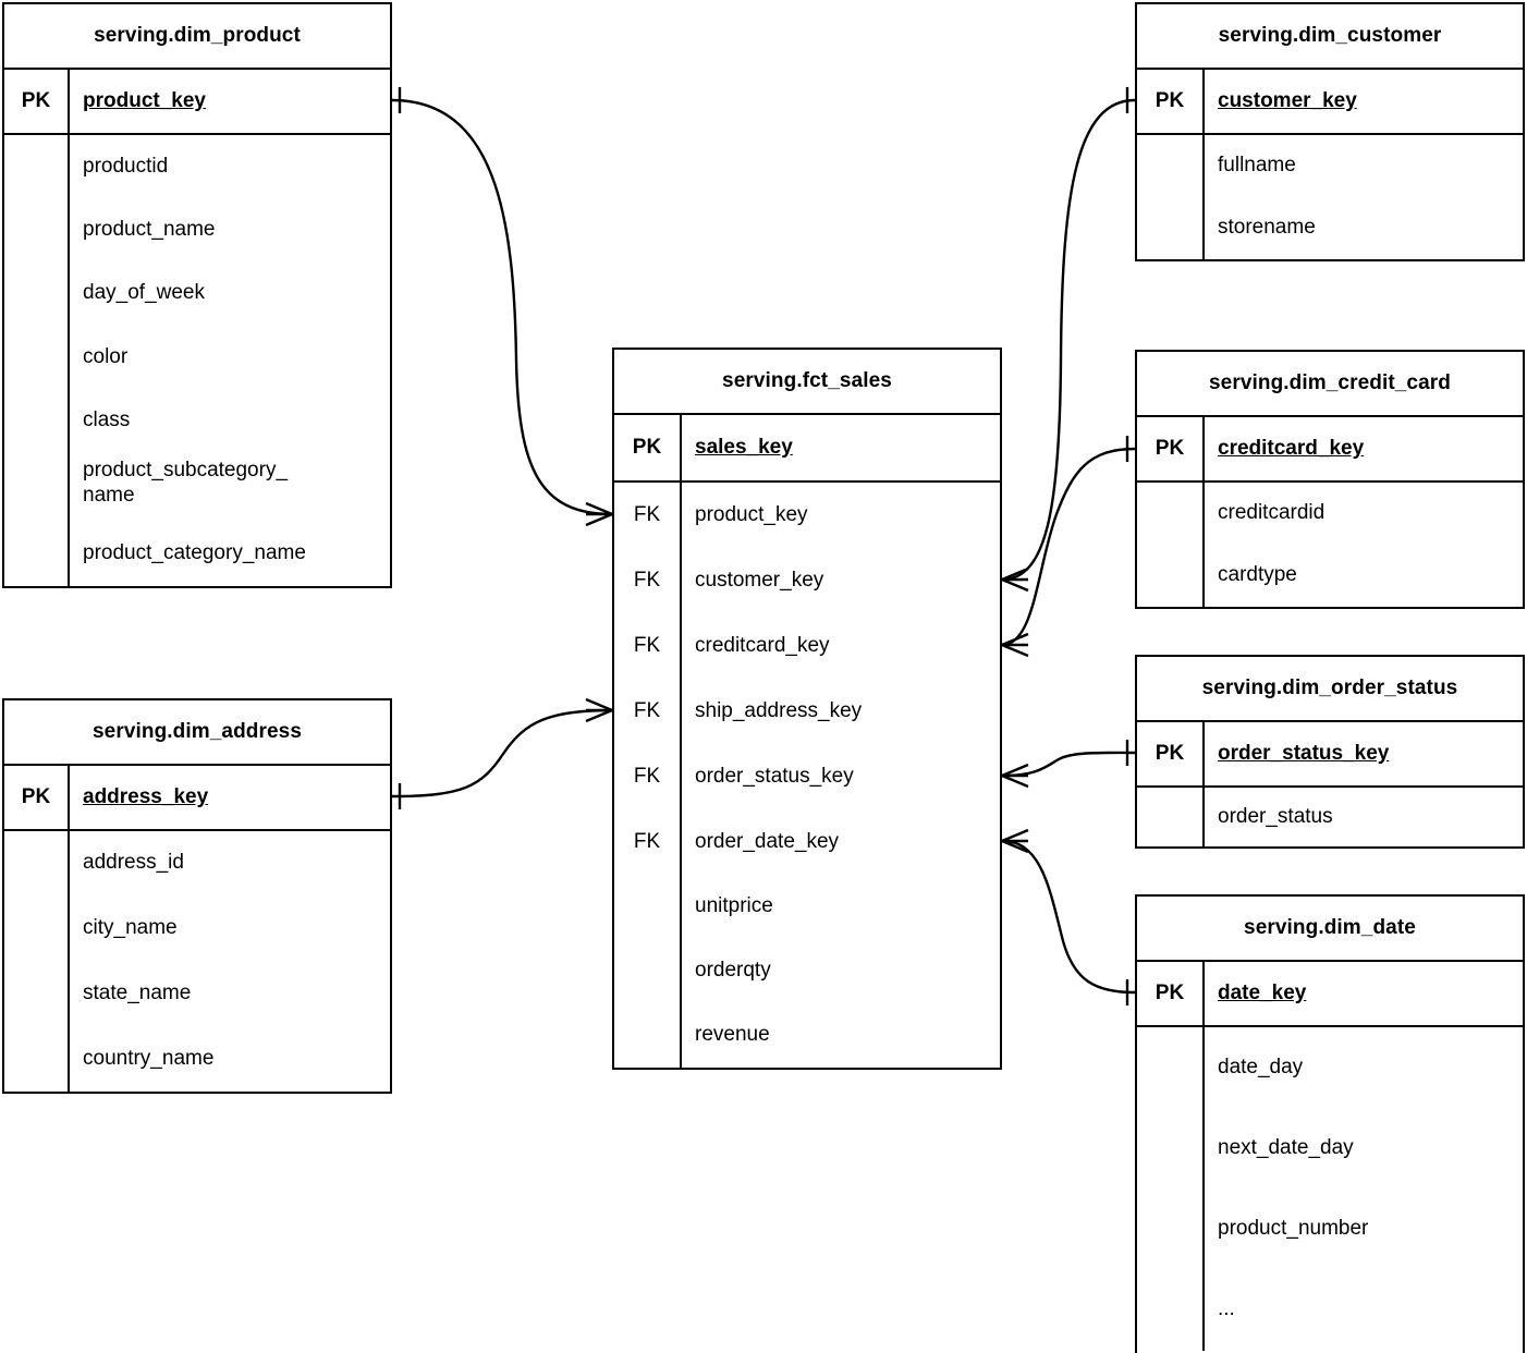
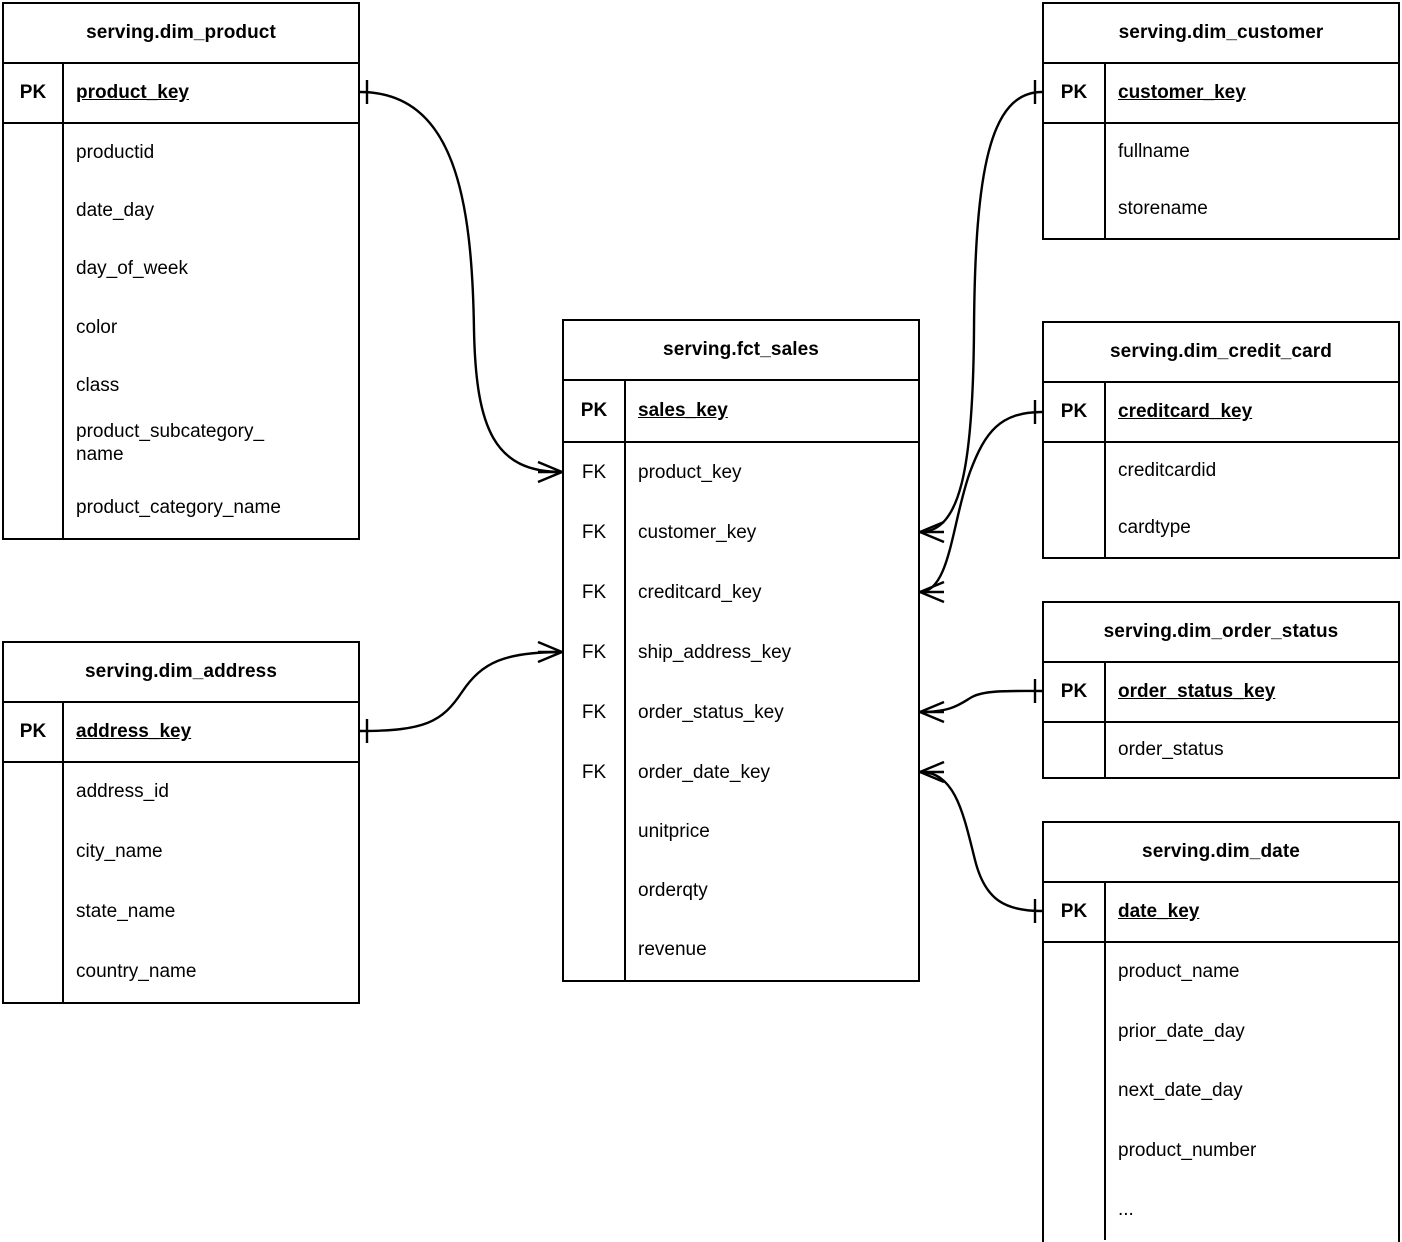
  serving.dim_product
  PK
  product_key
  productid
- product_name
+ date_day
  day_of_week
  color
  class
  product_subcategory_
  name
  product_category_name
  serving.dim_address
  PK
  address_key
  address_id
  city_name
  state_name
  country_name
  serving.fct_sales
  PK
  sales_key
  FK
  product_key
  FK
  customer_key
  FK
  creditcard_key
  FK
  ship_address_key
  FK
  order_status_key
  FK
  order_date_key
  unitprice
  orderqty
  revenue
  serving.dim_customer
  PK
  customer_key
  fullname
  storename
  serving.dim_credit_card
  PK
  creditcard_key
  creditcardid
  cardtype
  serving.dim_order_status
  PK
  order_status_key
  order_status
  serving.dim_date
  PK
  date_key
- date_day
+ product_name
+ prior_date_day
  next_date_day
  product_number
  ...
